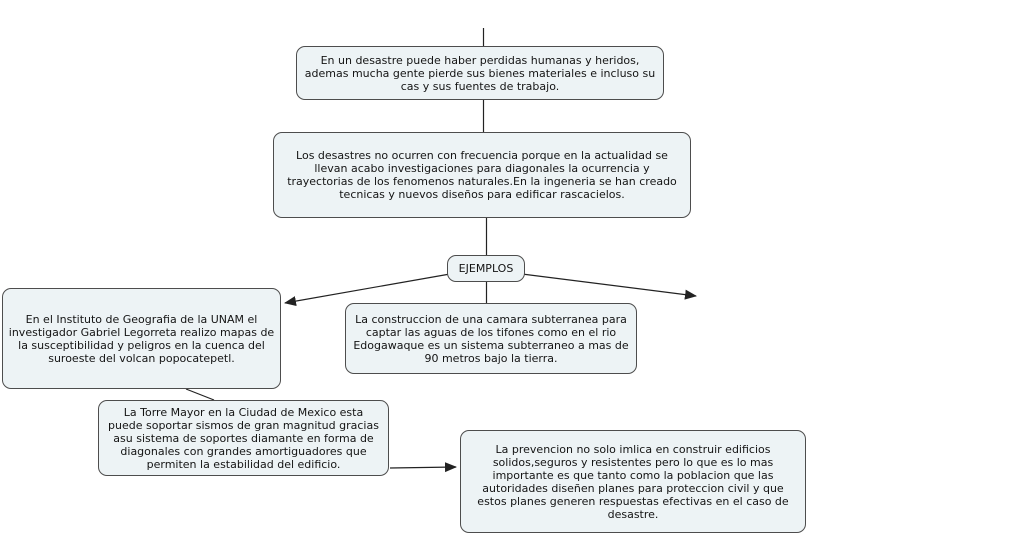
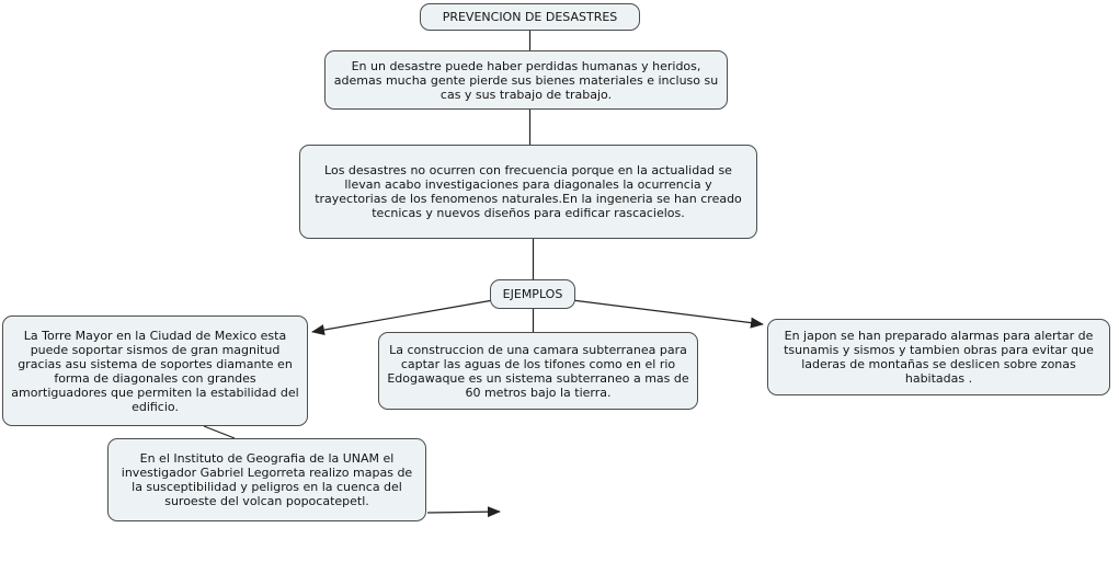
+ PREVENCION DE DESASTRES
- En un desastre puede haber perdidas humanas y heridos, ademas mucha gente pierde sus bienes materiales e incluso su cas y sus fuentes de trabajo.
+ En un desastre puede haber perdidas humanas y heridos, ademas mucha gente pierde sus bienes materiales e incluso su cas y sus trabajo de trabajo.
  Los desastres no ocurren con frecuencia porque en la actualidad se llevan acabo investigaciones para diagonales la ocurrencia y trayectorias de los fenomenos naturales.En la ingeneria se han creado tecnicas y nuevos diseños para edificar rascacielos.
  EJEMPLOS
- En el Instituto de Geografia de la UNAM el investigador Gabriel Legorreta realizo mapas de la susceptibilidad y peligros en la cuenca del suroeste del volcan popocatepetl.
+ La Torre Mayor en la Ciudad de Mexico esta puede soportar sismos de gran magnitud gracias asu sistema de soportes diamante en forma de diagonales con grandes amortiguadores que permiten la estabilidad del edificio.
- La construccion de una camara subterranea para captar las aguas de los tifones como en el rio Edogawaque es un sistema subterraneo a mas de 90 metros bajo la tierra.
+ La construccion de una camara subterranea para captar las aguas de los tifones como en el rio Edogawaque es un sistema subterraneo a mas de 60 metros bajo la tierra.
+ En japon se han preparado alarmas para alertar de tsunamis y sismos y tambien obras para evitar que laderas de montañas se deslicen sobre zonas habitadas .
- La Torre Mayor en la Ciudad de Mexico esta puede soportar sismos de gran magnitud gracias asu sistema de soportes diamante en forma de diagonales con grandes amortiguadores que permiten la estabilidad del edificio.
+ En el Instituto de Geografia de la UNAM el investigador Gabriel Legorreta realizo mapas de la susceptibilidad y peligros en la cuenca del suroeste del volcan popocatepetl.
- La prevencion no solo imlica en construir edificios solidos,seguros y resistentes pero lo que es lo mas importante es que tanto como la poblacion que las autoridades diseñen planes para proteccion civil y que estos planes generen respuestas efectivas en el caso de desastre.
